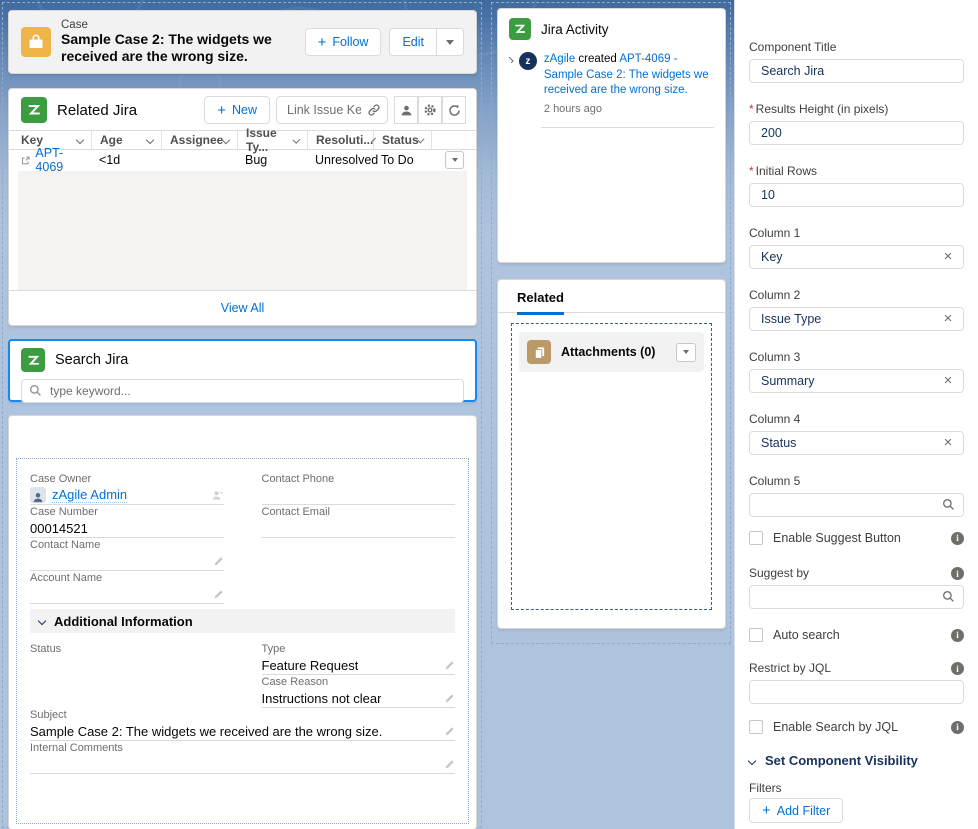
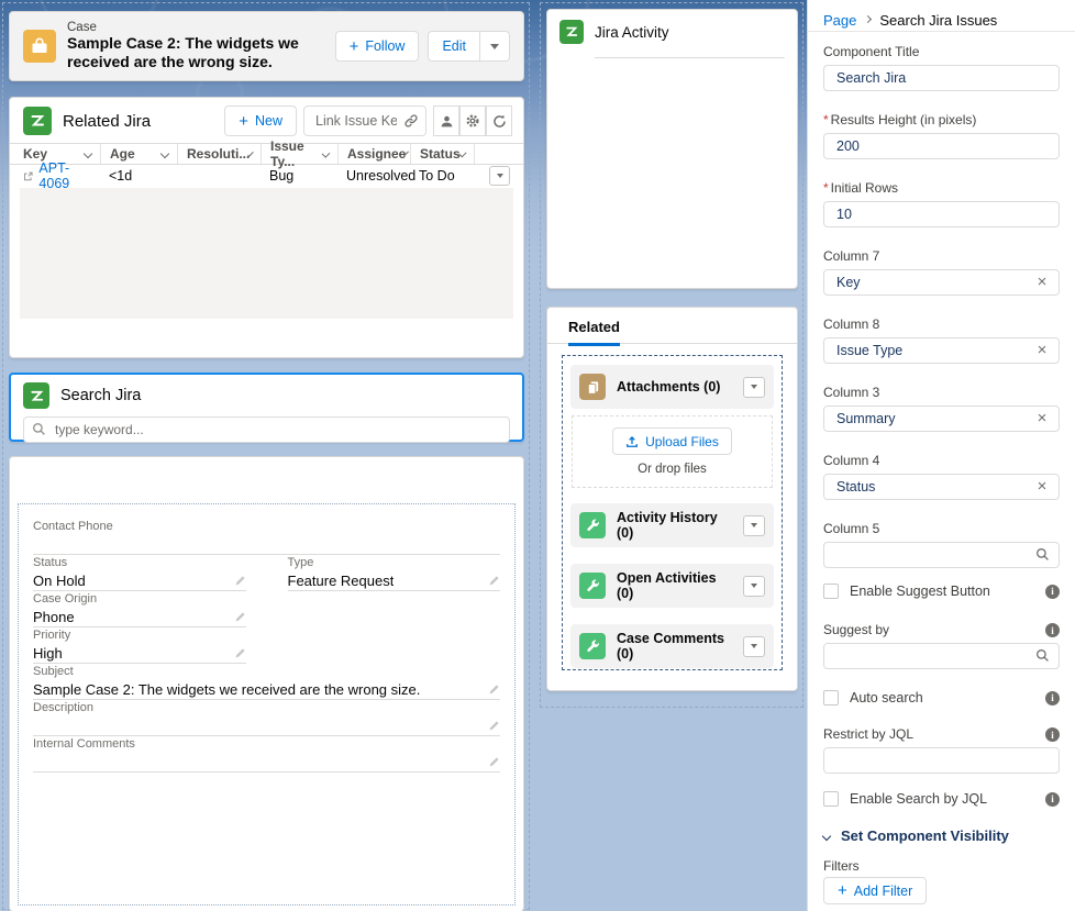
  Case
  Sample Case 2: The widgets we received are the wrong size.
  +
  Follow
  Edit
  Related Jira
  +
  New
  Link Issue Ke
  Key
  Age
- Assignee
+ Resoluti...
  Issue Ty...
- Resoluti...
+ Assignee
  Status
  APT-4069
  <1d
  Bug
  Unresolved
  To Do
- View All
  Search Jira
  type keyword...
- Case Owner
- zAgile Admin
- Case Number
- 00014521
- Contact Name
- Account Name
  Contact Phone
- Contact Email
- Additional Information
  Status
+ On Hold
+ Case Origin
+ Phone
+ Priority
+ High
  Type
  Feature Request
- Case Reason
- Instructions not clear
  Subject
  Sample Case 2: The widgets we received are the wrong size.
+ Description
  Internal Comments
  Jira Activity
- z
- zAgile created APT-4069 - Sample Case 2: The widgets we received are the wrong size.
- 2 hours ago
  Related
  Attachments (0)
+ Upload Files
+ Or drop files
+ Activity History (0)
+ Open Activities (0)
+ Case Comments (0)
+ Page
+ Search Jira Issues
  Component Title
  Search Jira
  *
  Results Height (in pixels)
  200
  *
  Initial Rows
  10
- Column 1
+ Column 7
  Key
  ×
- Column 2
+ Column 8
  Issue Type
  ×
  Column 3
  Summary
  ×
  Column 4
  Status
  ×
  Column 5
  Enable Suggest Button
  i
  Suggest by
  i
  Auto search
  i
  Restrict by JQL
  i
  Enable Search by JQL
  i
  Set Component Visibility
  Filters
  +
  Add Filter
